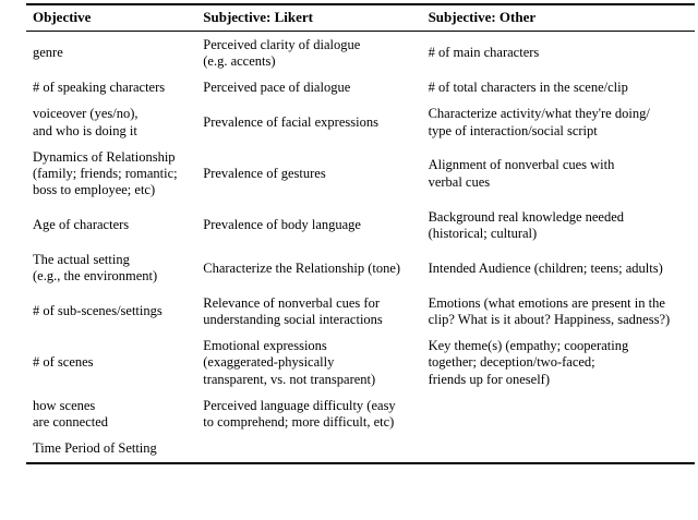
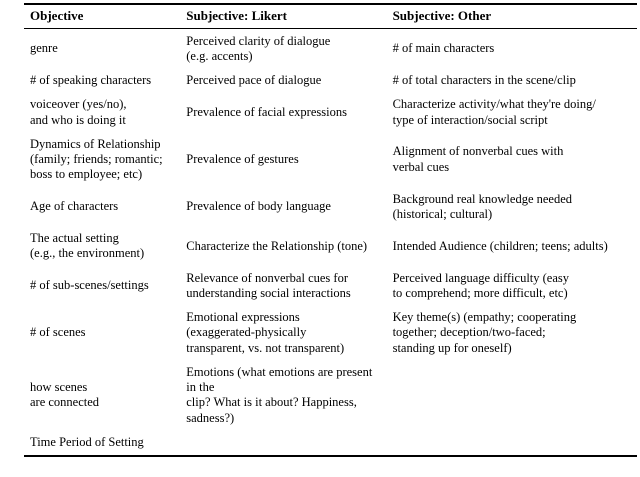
  Objective	Subjective: Likert	Subjective: Other
  genre	Perceived clarity of dialogue (e.g. accents)	# of main characters
  # of speaking characters	Perceived pace of dialogue	# of total characters in the scene/clip
  voiceover (yes/no), and who is doing it	Prevalence of facial expressions	Characterize activity/what they're doing/ type of interaction/social script
  Dynamics of Relationship (family; friends; romantic; boss to employee; etc)	Prevalence of gestures	Alignment of nonverbal cues with verbal cues
  Age of characters	Prevalence of body language	Background real knowledge needed (historical; cultural)
  The actual setting (e.g., the environment)	Characterize the Relationship (tone)	Intended Audience (children; teens; adults)
- # of sub-scenes/settings	Relevance of nonverbal cues for understanding social interactions	Emotions (what emotions are present in the clip? What is it about? Happiness, sadness?)
+ # of sub-scenes/settings	Relevance of nonverbal cues for understanding social interactions	Perceived language difficulty (easy to comprehend; more difficult, etc)
- # of scenes	Emotional expressions (exaggerated-physically transparent, vs. not transparent)	Key theme(s) (empathy; cooperating together; deception/two-faced; friends up for oneself)
+ # of scenes	Emotional expressions (exaggerated-physically transparent, vs. not transparent)	Key theme(s) (empathy; cooperating together; deception/two-faced; standing up for oneself)
- how scenes are connected	Perceived language difficulty (easy to comprehend; more difficult, etc)
+ how scenes are connected	Emotions (what emotions are present in the clip? What is it about? Happiness, sadness?)
  Time Period of Setting
